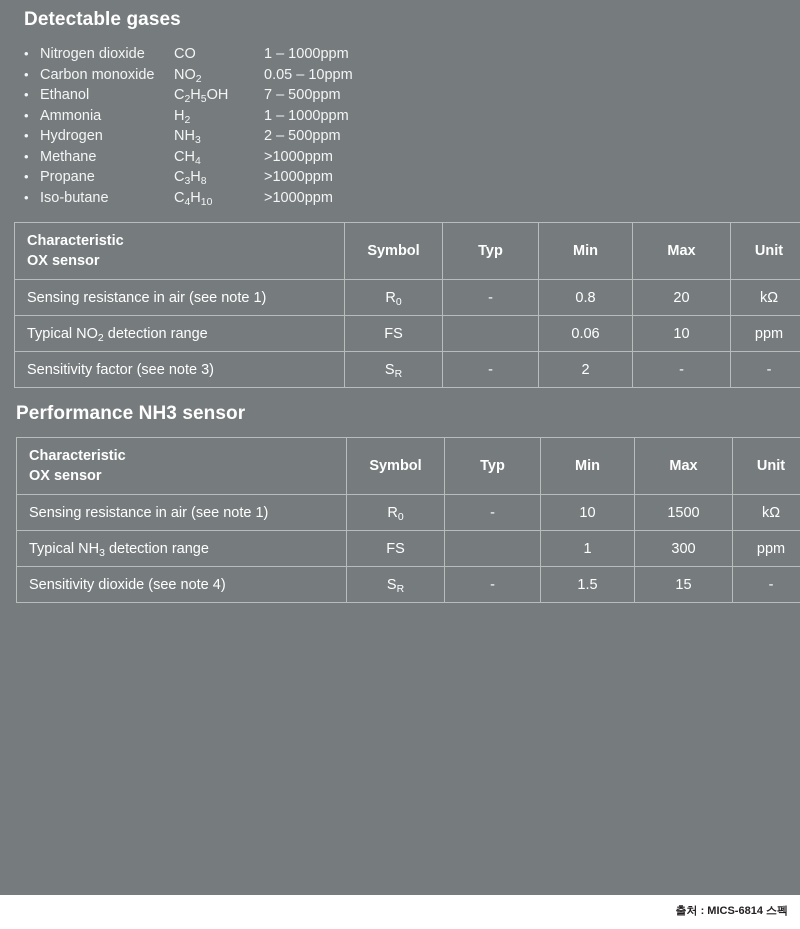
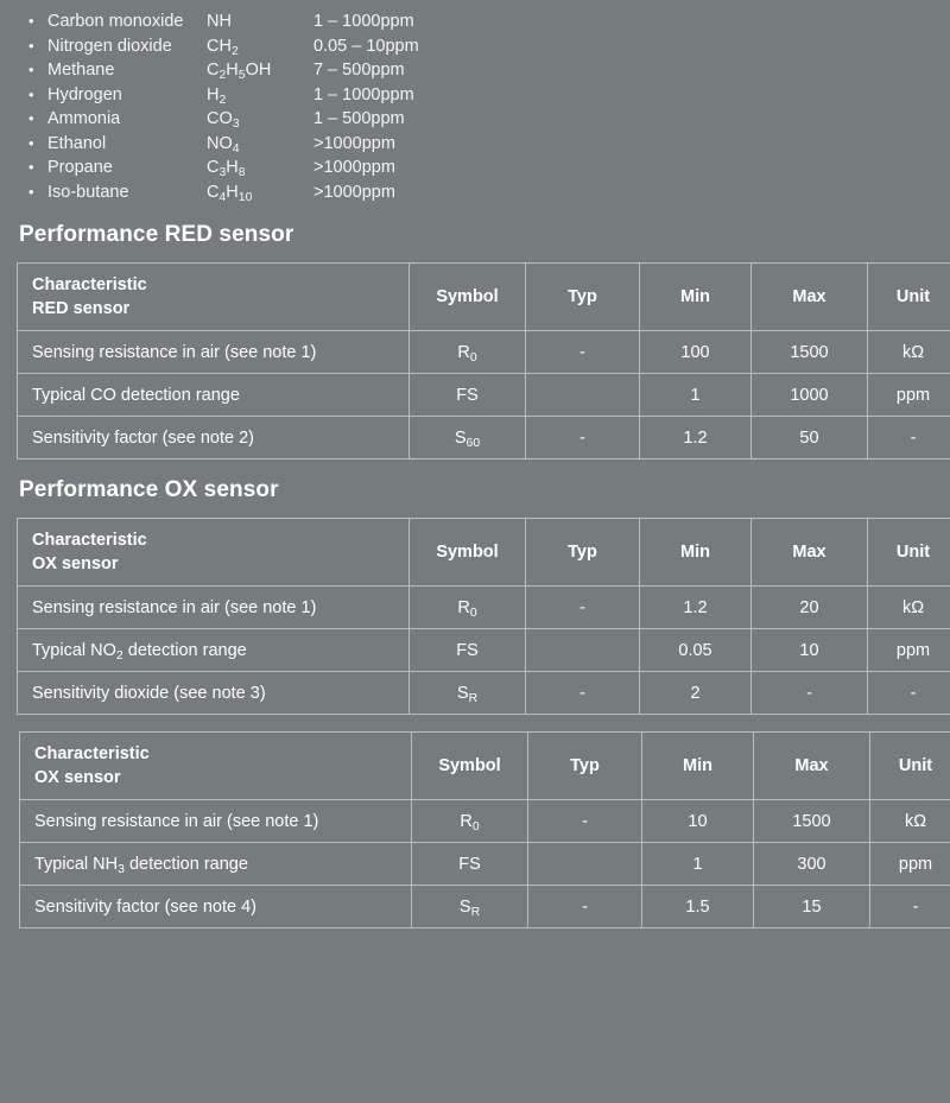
- Detectable gases
  •
- Nitrogen dioxide
+ Carbon monoxide
- CO
+ NH
  1 – 1000ppm
  •
- Carbon monoxide
+ Nitrogen dioxide
- NO2
+ CH2
  0.05 – 10ppm
  •
- Ethanol
+ Methane
  C2H5OH
  7 – 500ppm
  •
- Ammonia
+ Hydrogen
  H2
  1 – 1000ppm
  •
- Hydrogen
+ Ammonia
- NH3
+ CO3
- 2 – 500ppm
+ 1 – 500ppm
  •
- Methane
+ Ethanol
- CH4
+ NO4
  >1000ppm
  •
  Propane
  C3H8
  >1000ppm
  •
  Iso-butane
  C4H10
  >1000ppm
+ Performance RED sensor
+ CharacteristicRED sensor	Symbol	Typ	Min	Max	Unit
+ Sensing resistance in air (see note 1)	R0	-	100	1500	kΩ
+ Typical CO detection range	FS		1	1000	ppm
+ Sensitivity factor (see note 2)	S60	-	1.2	50	-
+ Performance OX sensor
  CharacteristicOX sensor	Symbol	Typ	Min	Max	Unit
- Sensing resistance in air (see note 1)	R0	-	0.8	20	kΩ
+ Sensing resistance in air (see note 1)	R0	-	1.2	20	kΩ
- Typical NO2 detection range	FS		0.06	10	ppm
+ Typical NO2 detection range	FS		0.05	10	ppm
- Sensitivity factor (see note 3)	SR	-	2	-	-
+ Sensitivity dioxide (see note 3)	SR	-	2	-	-
- Performance NH3 sensor
  CharacteristicOX sensor	Symbol	Typ	Min	Max	Unit
  Sensing resistance in air (see note 1)	R0	-	10	1500	kΩ
  Typical NH3 detection range	FS		1	300	ppm
- Sensitivity dioxide (see note 4)	SR	-	1.5	15	-
+ Sensitivity factor (see note 4)	SR	-	1.5	15	-
- 출처 : MICS-6814 스펙
